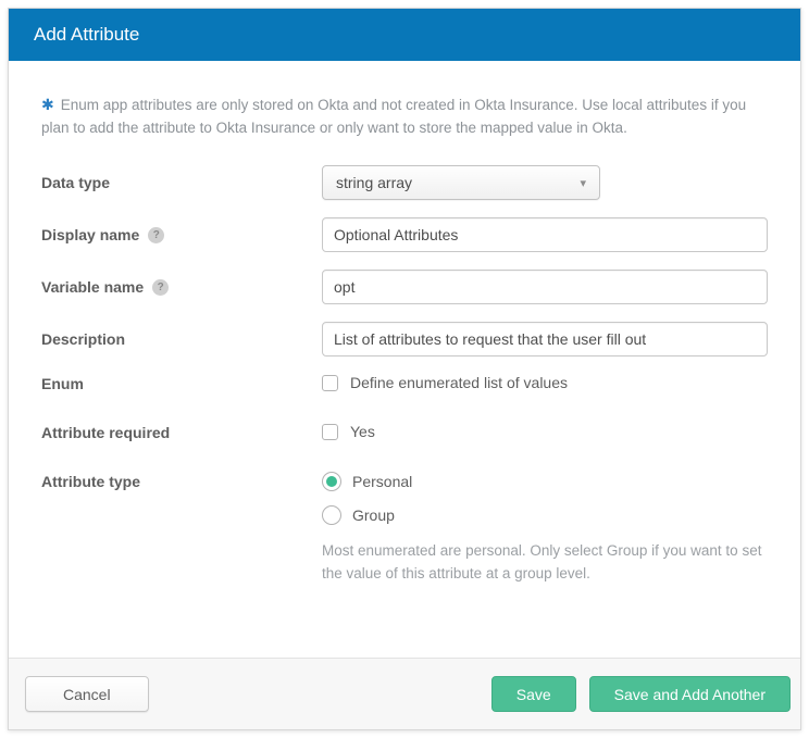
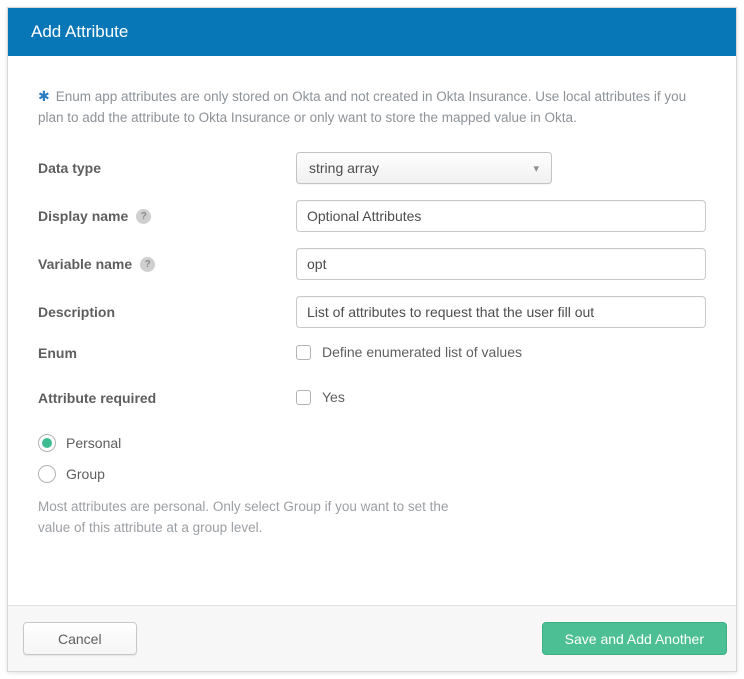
  Add Attribute
  ✱ Enum app attributes are only stored on Okta and not created in Okta Insurance. Use local attributes if you plan to add the attribute to Okta Insurance or only want to store the mapped value in Okta.
  Data type
  string array
  ▾
  Display name
  ?
  Optional Attributes
  Variable name
  ?
  opt
  Description
  List of attributes to request that the user fill out
  Enum
  Define enumerated list of values
  Attribute required
  Yes
- Attribute type
  Personal
  Group
- Most enumerated are personal. Only select Group if you want to set the value of this attribute at a group level.
+ Most attributes are personal. Only select Group if you want to set the value of this attribute at a group level.
  Cancel
- Save
  Save and Add Another
